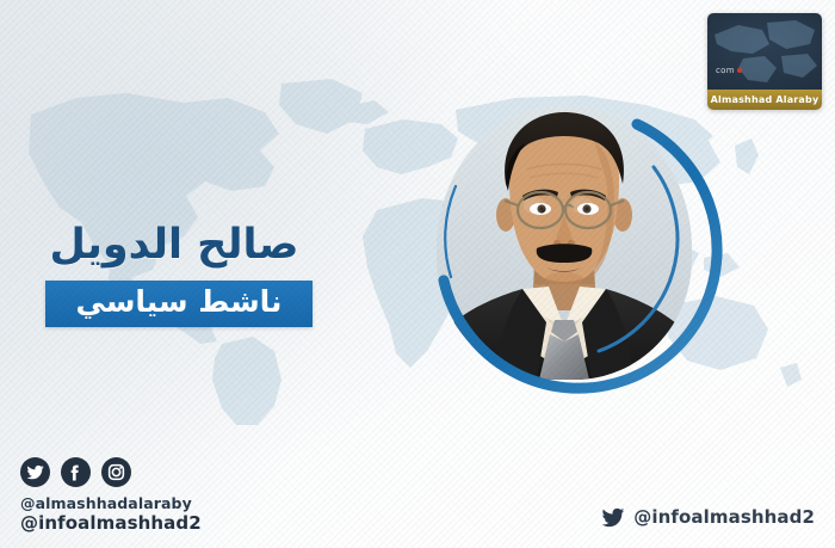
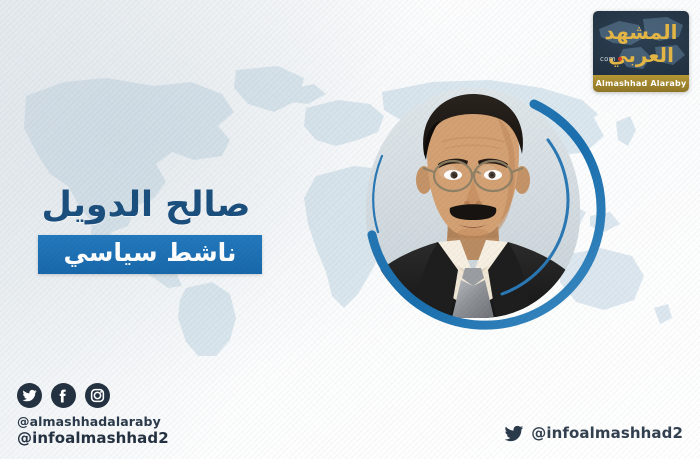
+ المشهد
+ العربي
  com
  Almashhad Alaraby
  @almashhadalaraby
  @infoalmashhad2
  @infoalmashhad2
